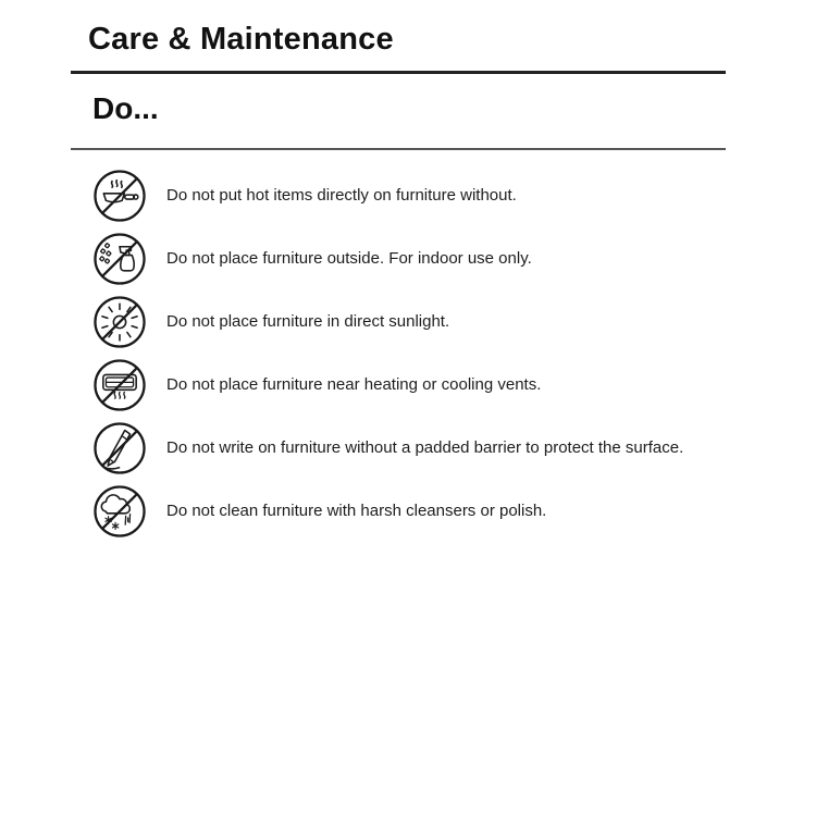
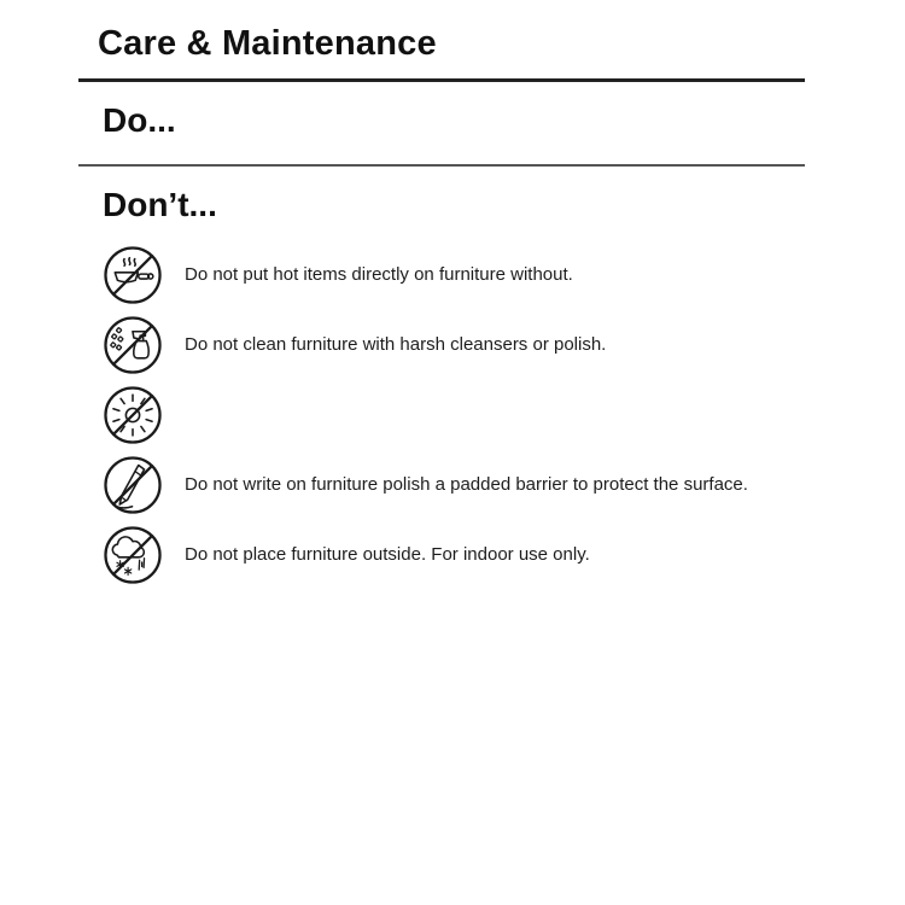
  Care & Maintenance
  Do...
+ Don’t...
  Do not put hot items directly on furniture without.
- Do not place furniture outside. For indoor use only.
+ Do not clean furniture with harsh cleansers or polish.
- Do not place furniture in direct sunlight.
- Do not place furniture near heating or cooling vents.
- Do not write on furniture without a padded barrier to protect the surface.
+ Do not write on furniture polish a padded barrier to protect the surface.
- Do not clean furniture with harsh cleansers or polish.
+ Do not place furniture outside. For indoor use only.
